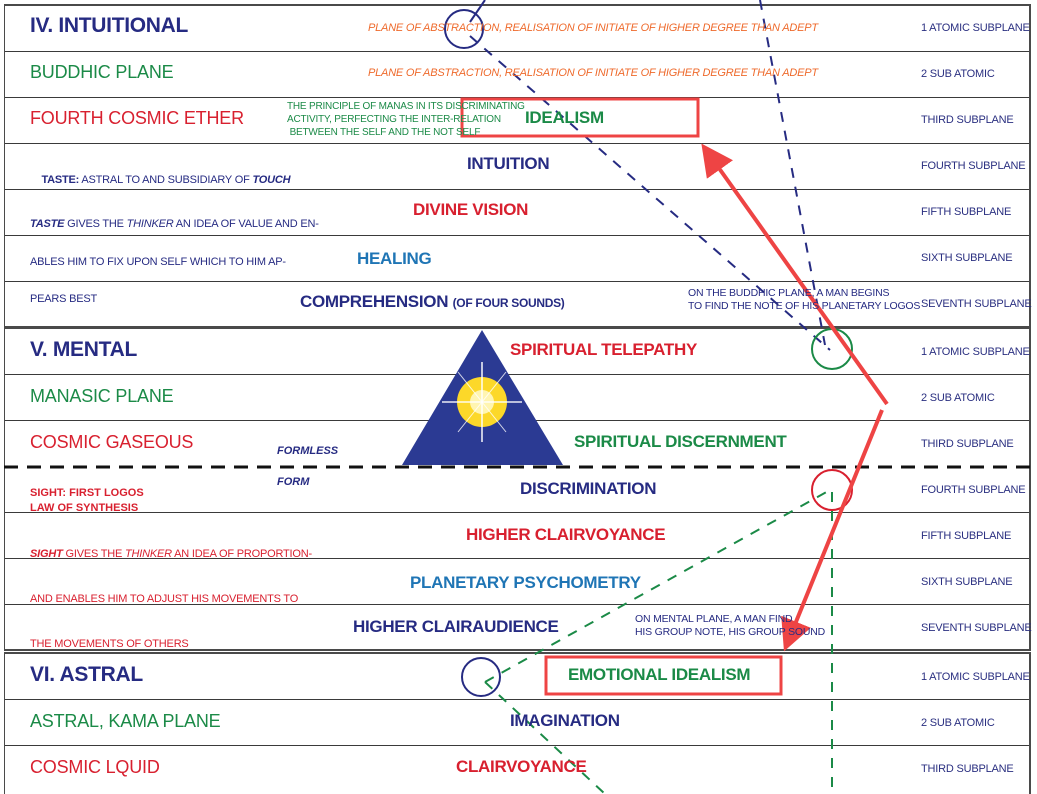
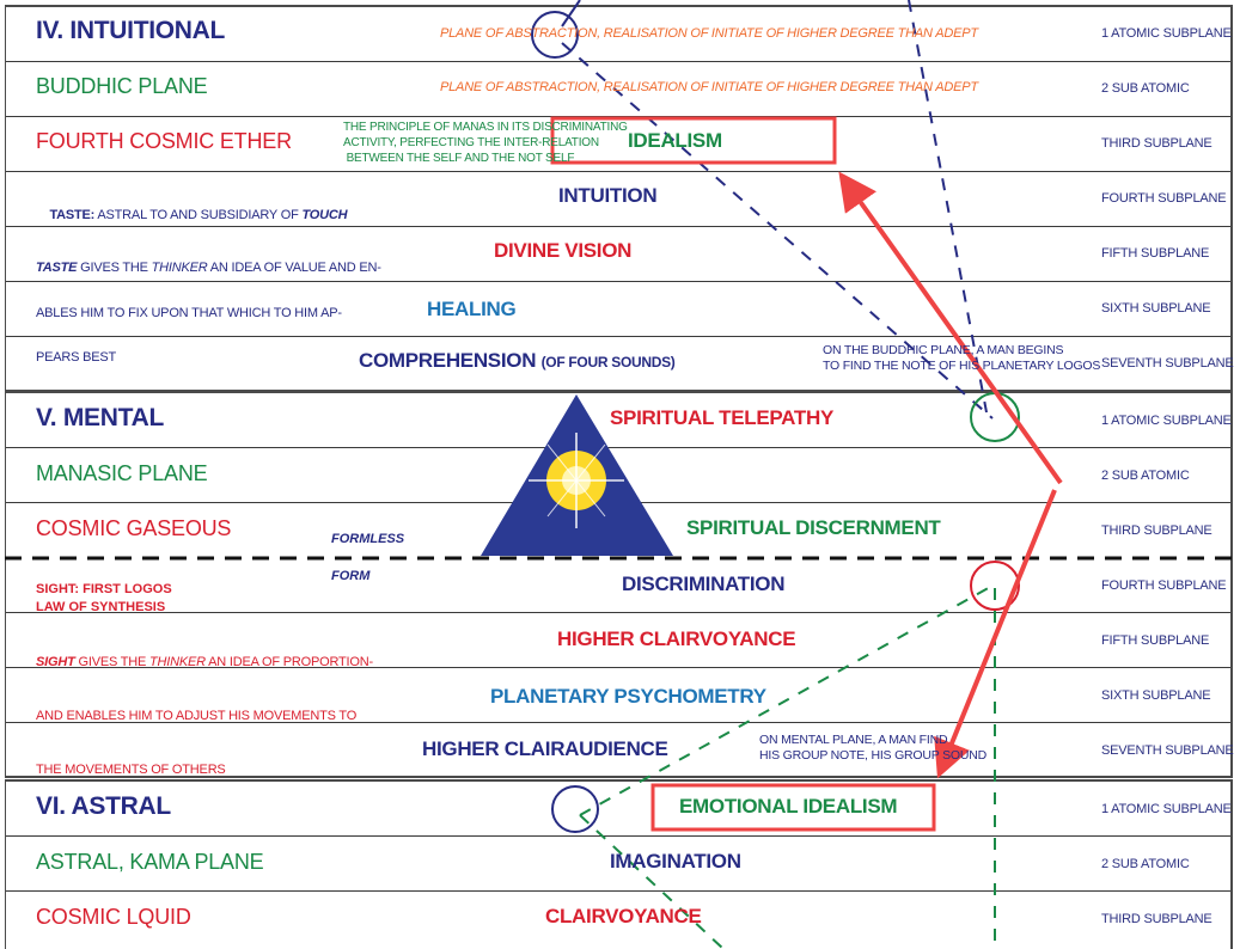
  IV. INTUITIONAL
  PLANE OF ABSTRACTION, REALISATION OF INITIATE OF HIGHER DEGREE THAN ADEPT
  1 ATOMIC SUBPLANE
  BUDDHIC PLANE
  PLANE OF ABSTRACTION, REALISATION OF INITIATE OF HIGHER DEGREE THAN ADEPT
  2 SUB ATOMIC
  FOURTH COSMIC ETHER
  THE PRINCIPLE OF MANAS IN ITS DISCRIMINATING
  ACTIVITY, PERFECTING THE INTER-RELATION
  BETWEEN THE SELF AND THE NOT SELF
  IDEALISM
  THIRD SUBPLANE
  TASTE: ASTRAL TO AND SUBSIDIARY OF TOUCH
  INTUITION
  FOURTH SUBPLANE
  TASTE GIVES THE THINKER AN IDEA OF VALUE AND EN-
- ABLES HIM TO FIX UPON SELF WHICH TO HIM AP-
+ ABLES HIM TO FIX UPON THAT WHICH TO HIM AP-
  PEARS BEST
  DIVINE VISION
  FIFTH SUBPLANE
  HEALING
  SIXTH SUBPLANE
  COMPREHENSION (OF FOUR SOUNDS)
  ON THE BUDDHIC PLANE, A MAN BEGINS
  TO FIND THE NOTE OF HIS PLANETARY LOGOS
  SEVENTH SUBPLANE
  V. MENTAL
  SPIRITUAL TELEPATHY
  1 ATOMIC SUBPLANE
  MANASIC PLANE
  2 SUB ATOMIC
  COSMIC GASEOUS
  FORMLESS
  SPIRITUAL DISCERNMENT
  THIRD SUBPLANE
  FORM
  SIGHT: FIRST LOGOS
  LAW OF SYNTHESIS
  DISCRIMINATION
  FOURTH SUBPLANE
  SIGHT GIVES THE THINKER AN IDEA OF PROPORTION-
  AND ENABLES HIM TO ADJUST HIS MOVEMENTS TO
  THE MOVEMENTS OF OTHERS
  HIGHER CLAIRVOYANCE
  FIFTH SUBPLANE
  PLANETARY PSYCHOMETRY
  SIXTH SUBPLANE
  HIGHER CLAIRAUDIENCE
  ON MENTAL PLANE, A MAN FIND
  HIS GROUP NOTE, HIS GROUP SOUND
  SEVENTH SUBPLANE
  VI. ASTRAL
  EMOTIONAL IDEALISM
  1 ATOMIC SUBPLANE
  ASTRAL, KAMA PLANE
  IMAGINATION
  2 SUB ATOMIC
  COSMIC LQUID
  CLAIRVOYANCE
  THIRD SUBPLANE
